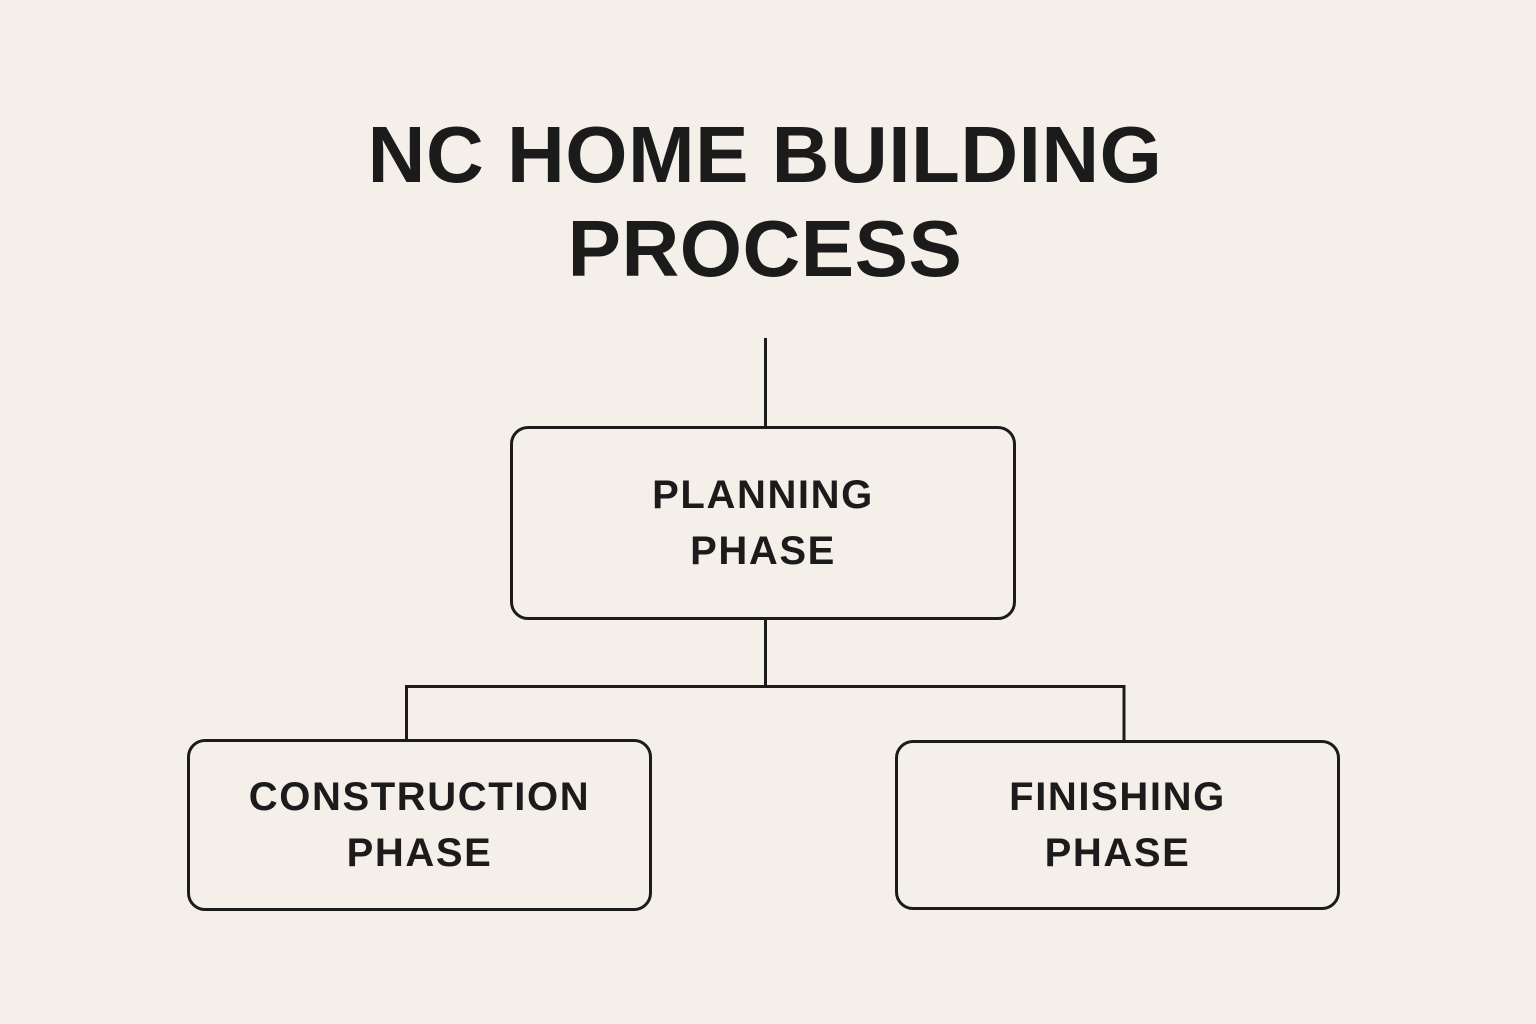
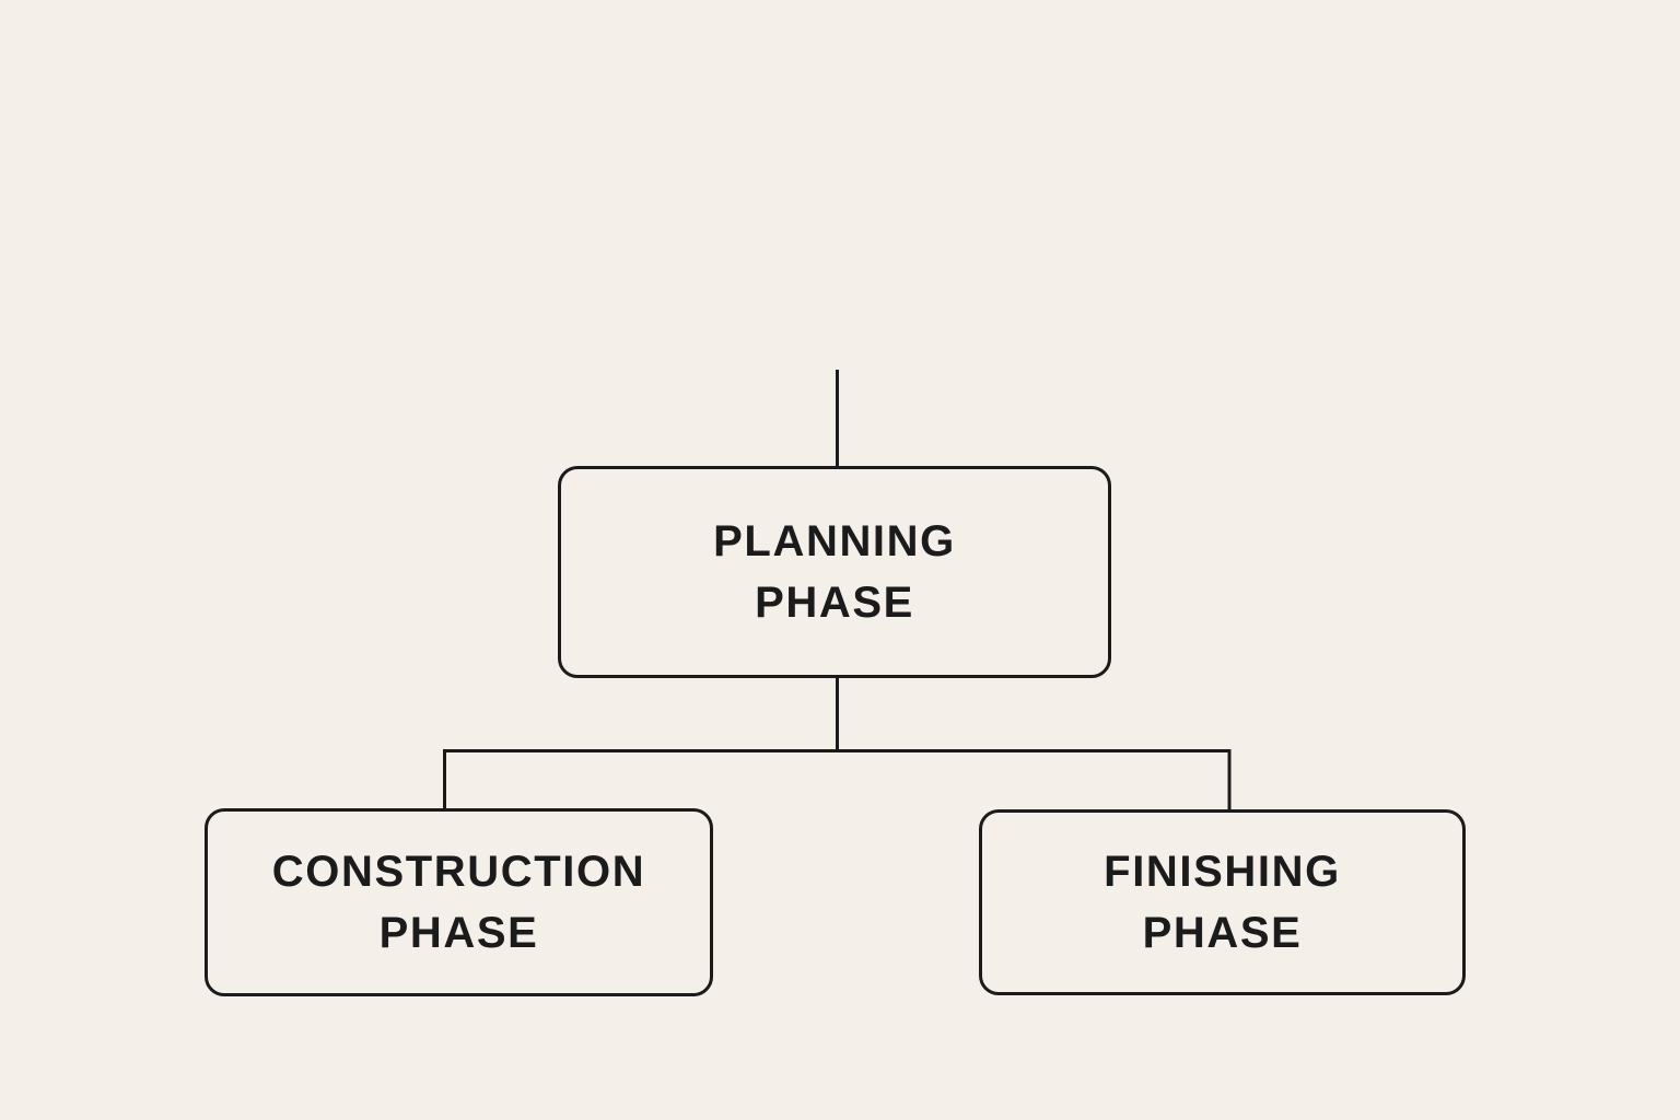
- NC HOME BUILDING
- PROCESS
  PLANNING
  PHASE
  CONSTRUCTION
  PHASE
  FINISHING
  PHASE
